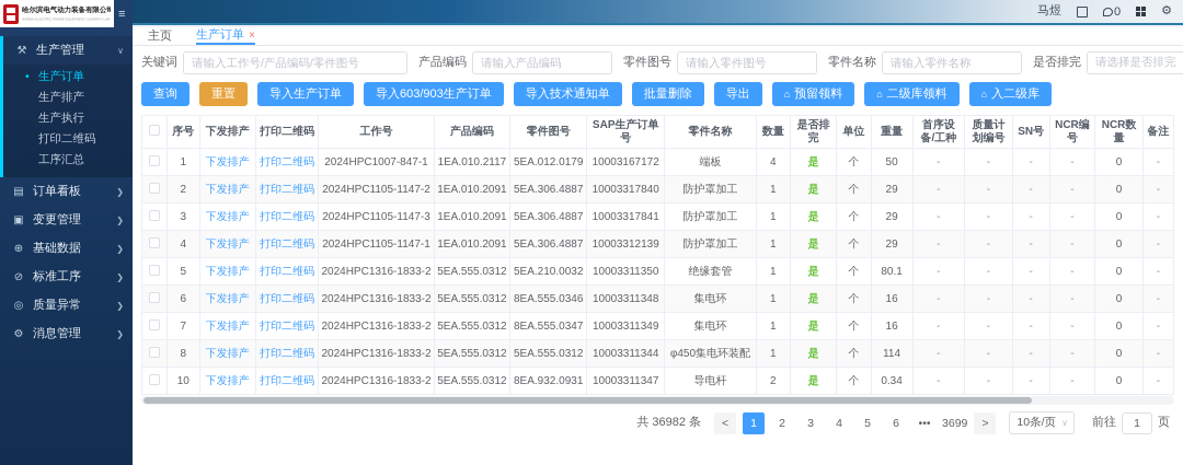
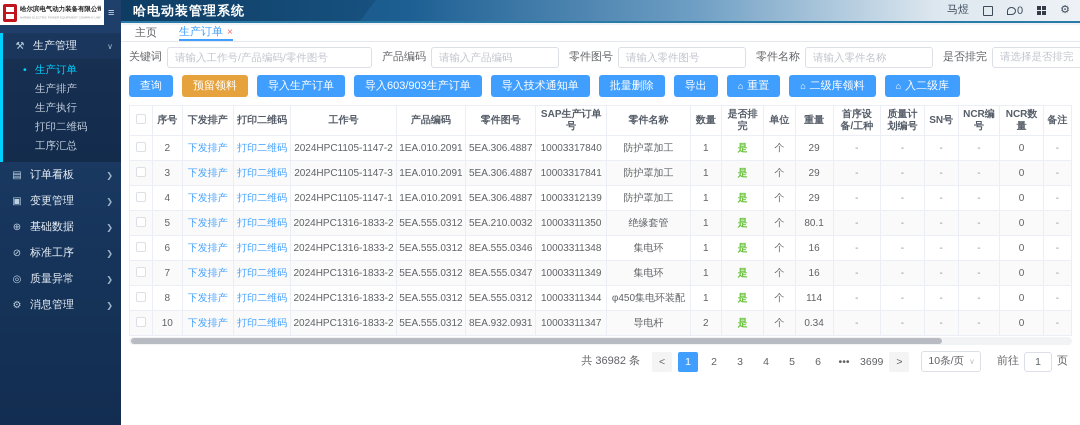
  ≡
  ⚒
  生产管理
  ∨
  生产订单
  生产排产
  生产执行
  打印二维码
  工序汇总
  ▤
  订单看板
  ❯
  ▣
  变更管理
  ❯
  ⊕
  基础数据
  ❯
  ⊘
  标准工序
  ❯
  ◎
  质量异常
  ❯
  ⚙
  消息管理
  ❯
+ 哈电动装管理系统
  马煜
  0
  ⚙
  主页
  生产订单
  ×
  关键词
  请输入工作号/产品编码/零件图号
  产品编码
  请输入产品编码
  零件图号
  请输入零件图号
  零件名称
  请输入零件名称
  是否排完
  请选择是否排完
  查询
- 重置
+ 预留领料
  导入生产订单
  导入603/903生产订单
  导入技术通知单
  批量删除
  导出
  ⌂
- 预留领料
+ 重置
  ⌂
  二级库领料
  ⌂
  入二级库
  	序号	下发排产	打印二维码	工作号	产品编码	零件图号	SAP生产订单号	零件名称	数量	是否排完	单位	重量	首序设备/工种	质量计划编号	SN号	NCR编号	NCR数量	备注
- 	1	下发排产	打印二维码	2024HPC1007-847-1	1EA.010.2117	5EA.012.0179	10003167172	端板	4	是	个	50	-	-	-	-	0	-
  	2	下发排产	打印二维码	2024HPC1105-1147-2	1EA.010.2091	5EA.306.4887	10003317840	防护罩加工	1	是	个	29	-	-	-	-	0	-
  	3	下发排产	打印二维码	2024HPC1105-1147-3	1EA.010.2091	5EA.306.4887	10003317841	防护罩加工	1	是	个	29	-	-	-	-	0	-
  	4	下发排产	打印二维码	2024HPC1105-1147-1	1EA.010.2091	5EA.306.4887	10003312139	防护罩加工	1	是	个	29	-	-	-	-	0	-
  	5	下发排产	打印二维码	2024HPC1316-1833-2	5EA.555.0312	5EA.210.0032	10003311350	绝缘套管	1	是	个	80.1	-	-	-	-	0	-
  	6	下发排产	打印二维码	2024HPC1316-1833-2	5EA.555.0312	8EA.555.0346	10003311348	集电环	1	是	个	16	-	-	-	-	0	-
  	7	下发排产	打印二维码	2024HPC1316-1833-2	5EA.555.0312	8EA.555.0347	10003311349	集电环	1	是	个	16	-	-	-	-	0	-
  	8	下发排产	打印二维码	2024HPC1316-1833-2	5EA.555.0312	5EA.555.0312	10003311344	φ450集电环装配	1	是	个	114	-	-	-	-	0	-
  	10	下发排产	打印二维码	2024HPC1316-1833-2	5EA.555.0312	8EA.932.0931	10003311347	导电杆	2	是	个	0.34	-	-	-	-	0	-
  共 36982 条
  <
  1
  2
  3
  4
  5
  6
  •••
  3699
  >
  10条/页
  ∨
  前往
  1
  页
